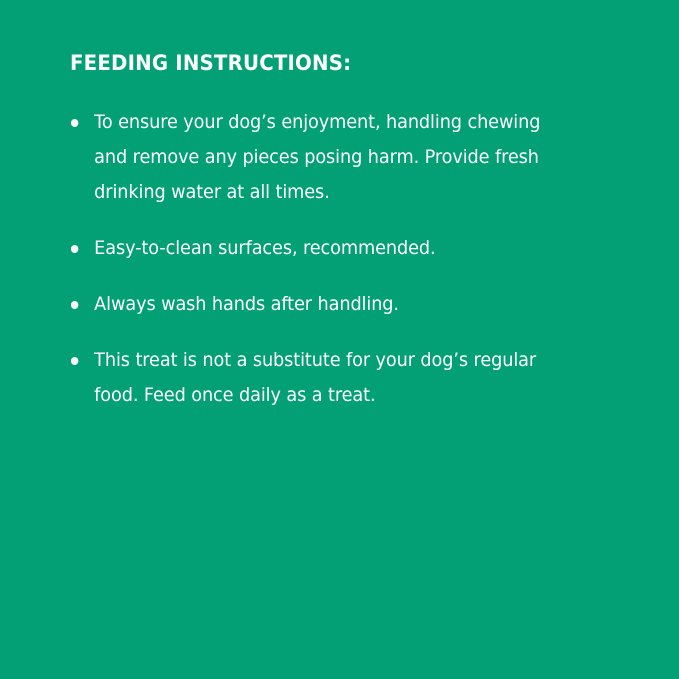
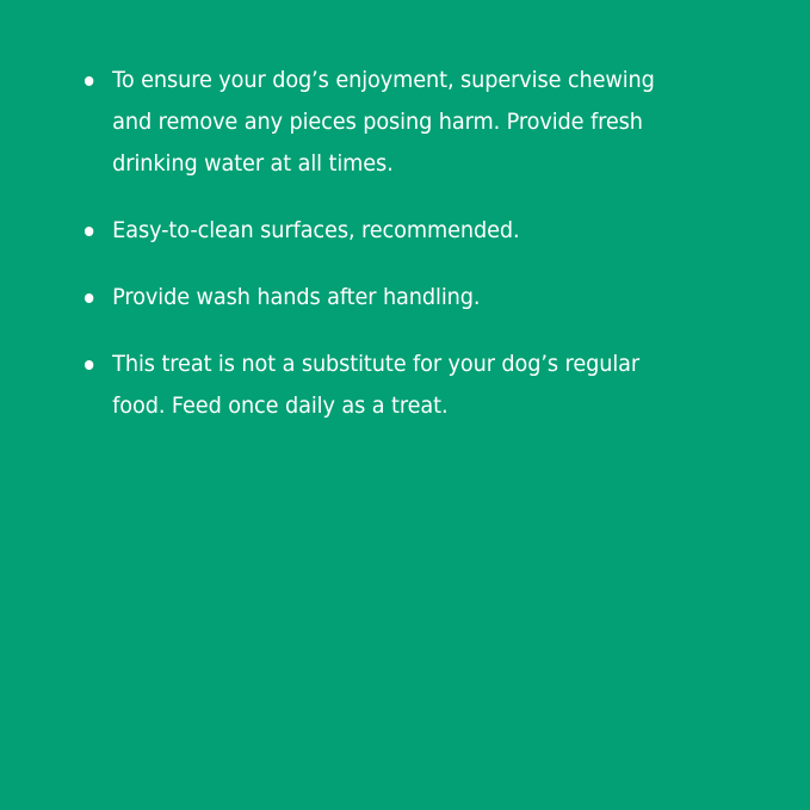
- FEEDING INSTRUCTIONS:
- To ensure your dog’s enjoyment, handling chewing and remove any pieces posing harm. Provide fresh drinking water at all times.
+ To ensure your dog’s enjoyment, supervise chewing and remove any pieces posing harm. Provide fresh drinking water at all times.
  Easy-to-clean surfaces, recommended.
- Always wash hands after handling.
+ Provide wash hands after handling.
  This treat is not a substitute for your dog’s regular food. Feed once daily as a treat.
